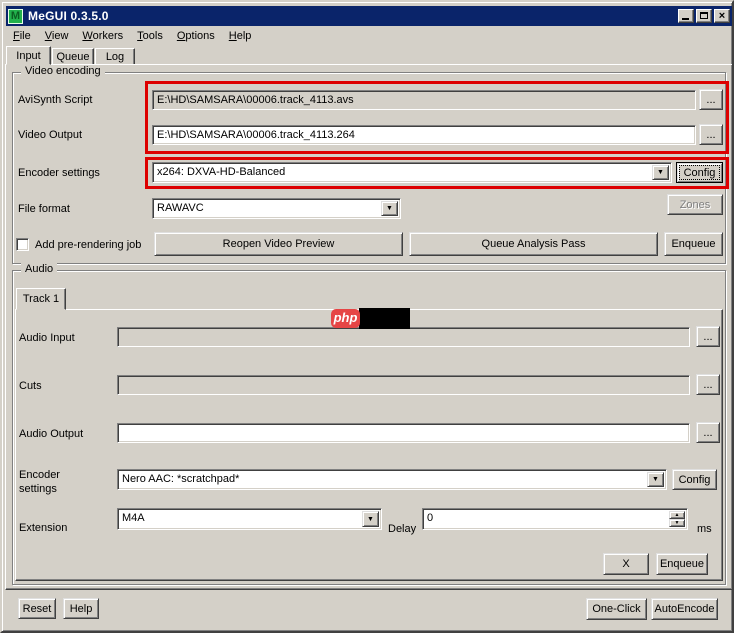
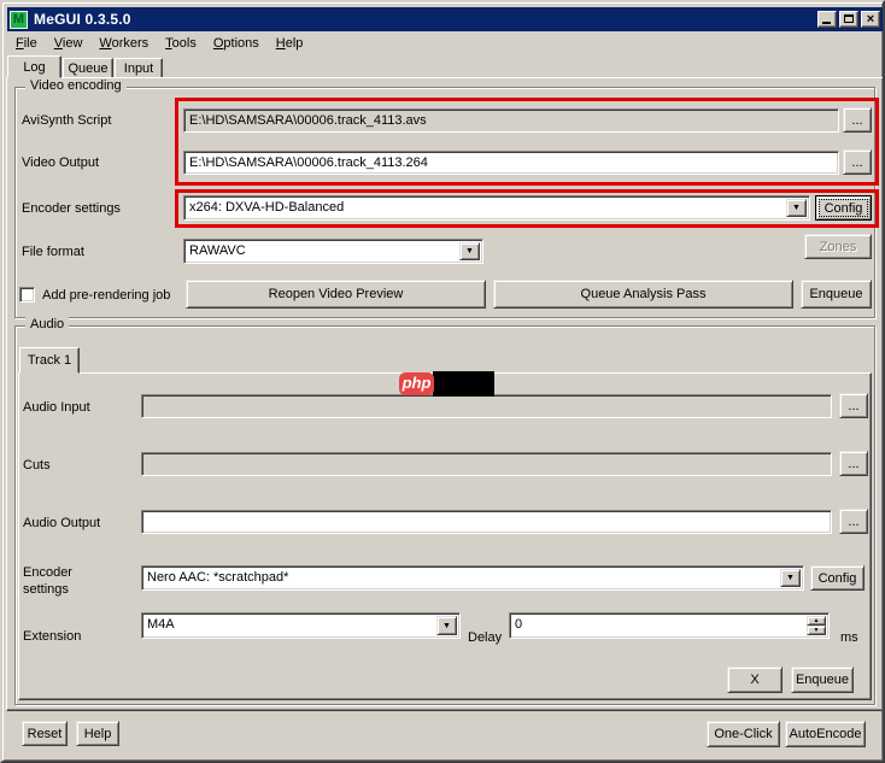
  M
  MeGUI 0.3.5.0
  ×
  File
  View
  Workers
  Tools
  Options
  Help
- Input
+ Log
  Queue
- Log
+ Input
  Video encoding
  AviSynth Script
  E:\HD\SAMSARA\00006.track_4113.avs
  ...
  Video Output
  E:\HD\SAMSARA\00006.track_4113.264
  ...
  Encoder settings
  x264: DXVA-HD-Balanced
  Config
  File format
  RAWAVC
  Zones
  Add pre-rendering job
  Reopen Video Preview
  Queue Analysis Pass
  Enqueue
  Audio
  Track 1
  php
  Audio Input
  ...
  Cuts
  ...
  Audio Output
  ...
  Encoder settings
  Nero AAC: *scratchpad*
  Config
  Extension
  M4A
  Delay
  0
  ms
  X
  Enqueue
  Reset
  Help
  One-Click
  AutoEncode
